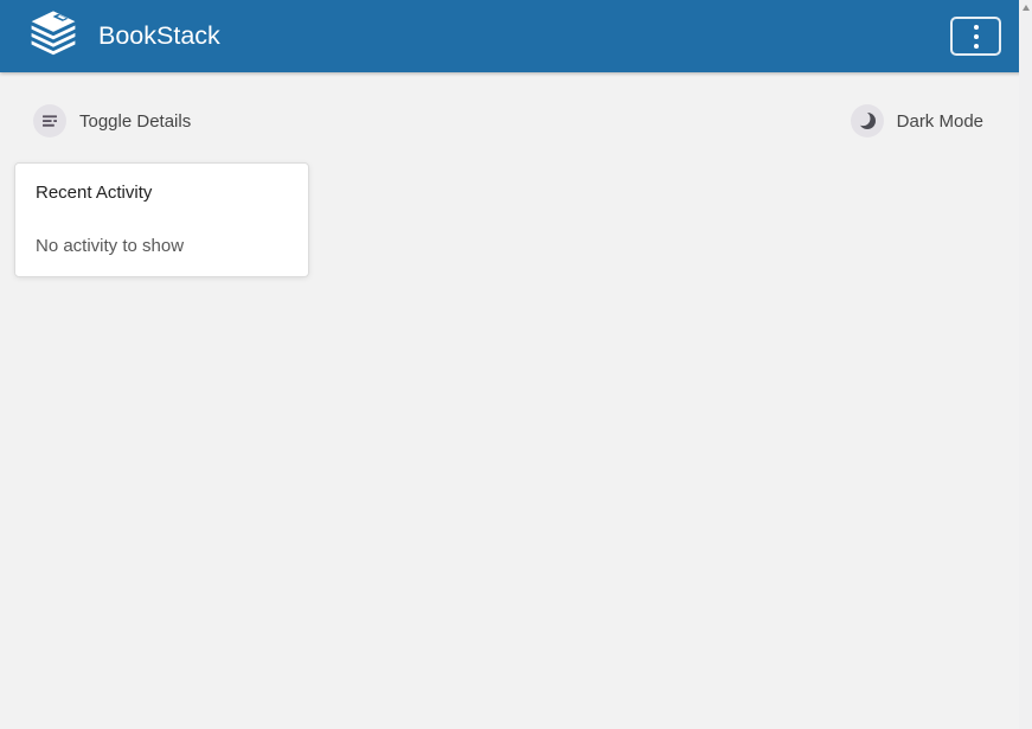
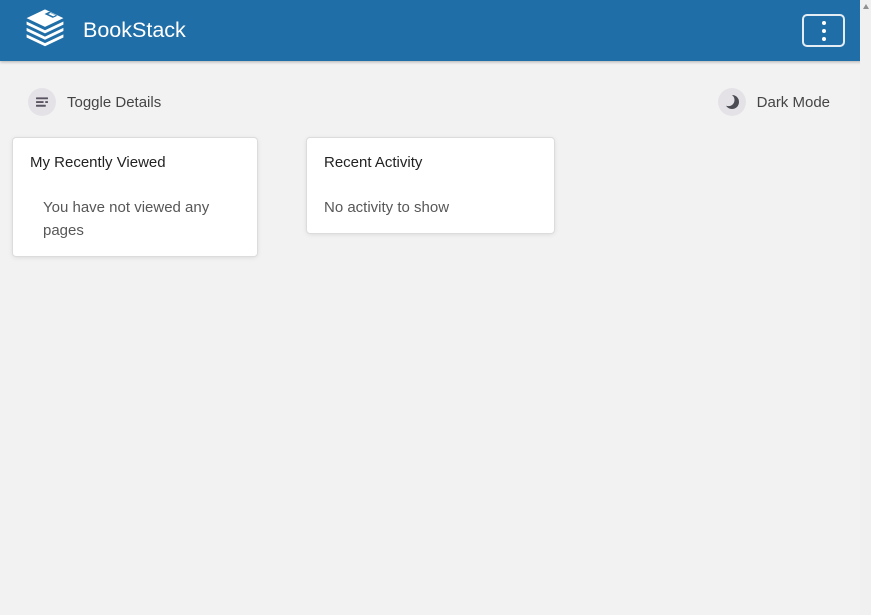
  BookStack
  Toggle Details
  Dark Mode
+ My Recently Viewed
+ You have not viewed any pages
  Recent Activity
  No activity to show
